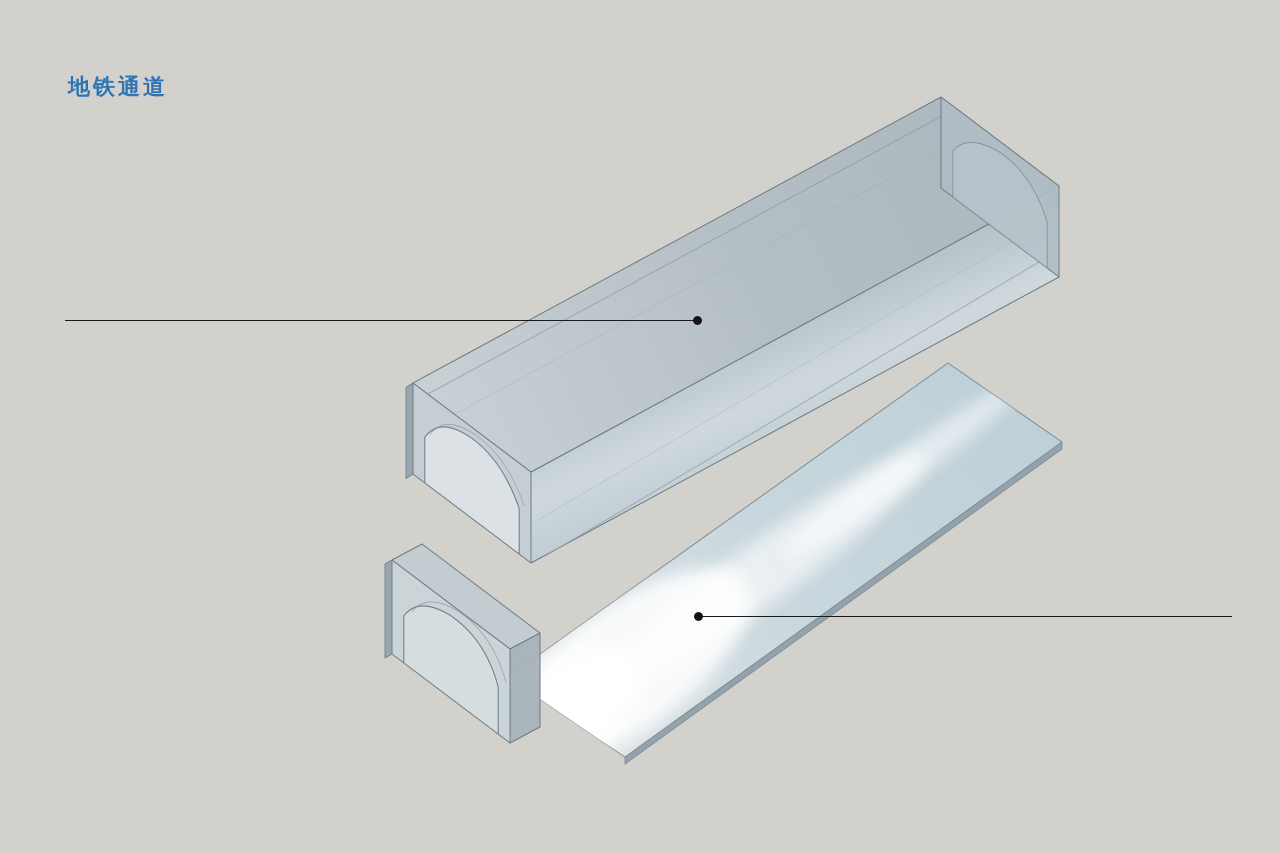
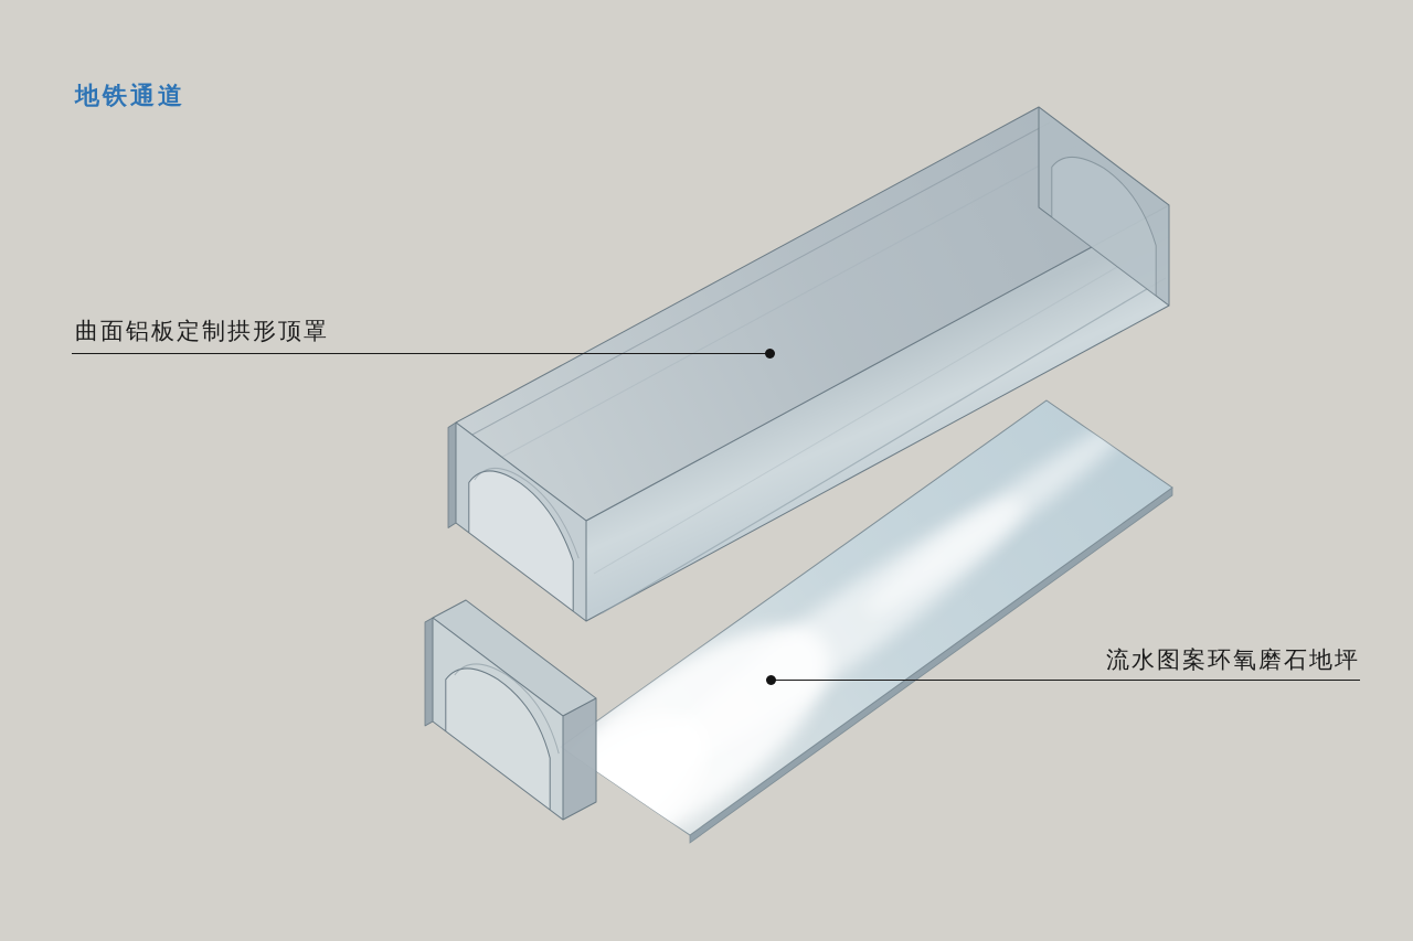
  地铁通道
+ 曲面铝板定制拱形顶罩
+ 流水图案环氧磨石地坪
